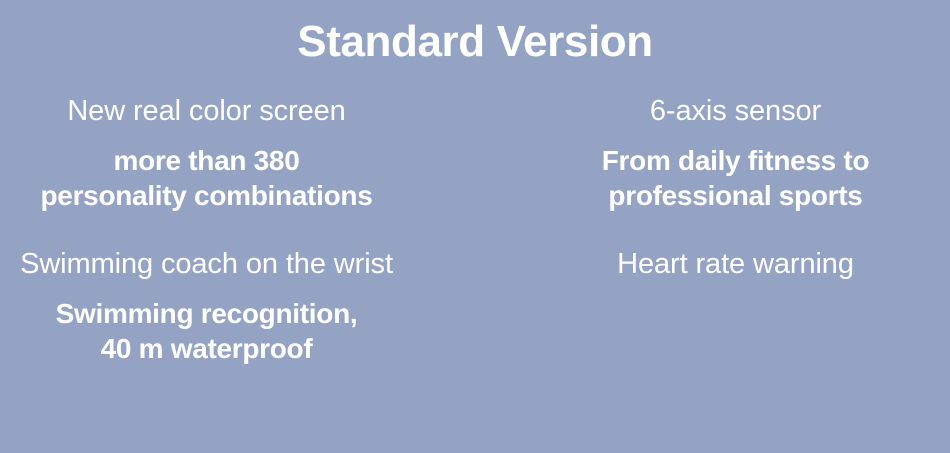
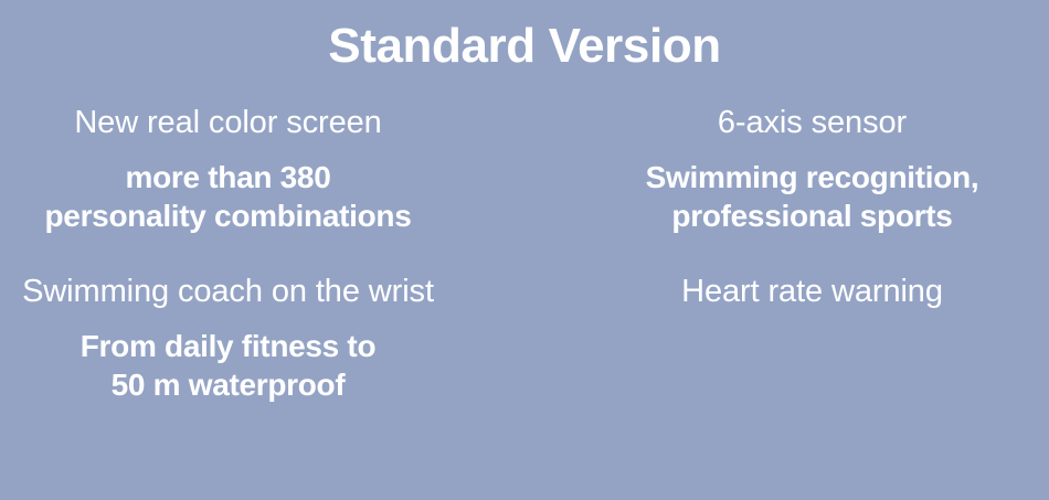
  Standard Version
  New real color screen
  more than 380
  personality combinations
  6-axis sensor
- From daily fitness to
+ Swimming recognition,
  professional sports
  Swimming coach on the wrist
- Swimming recognition,
+ From daily fitness to
- 40 m waterproof
+ 50 m waterproof
  Heart rate warning
